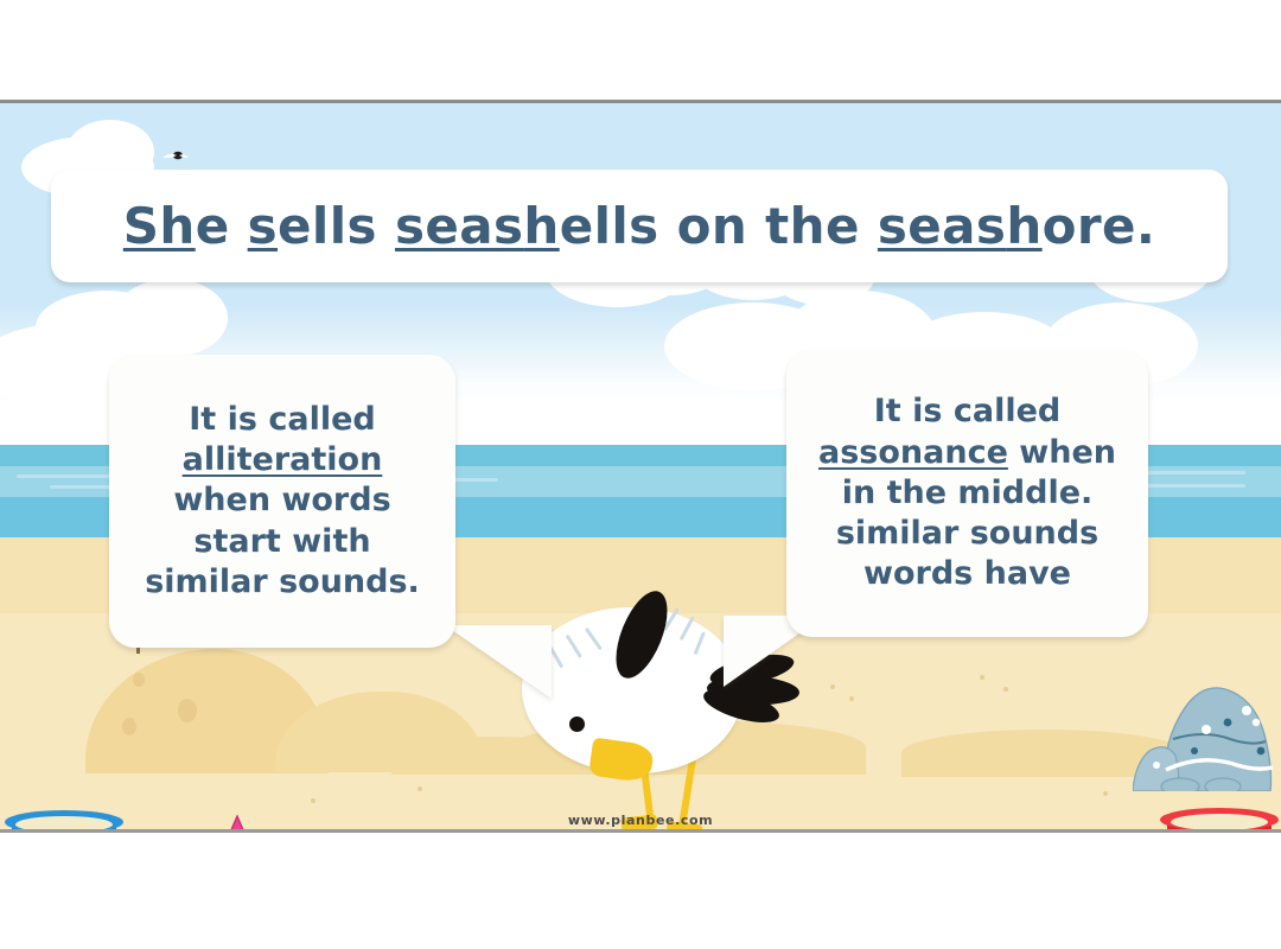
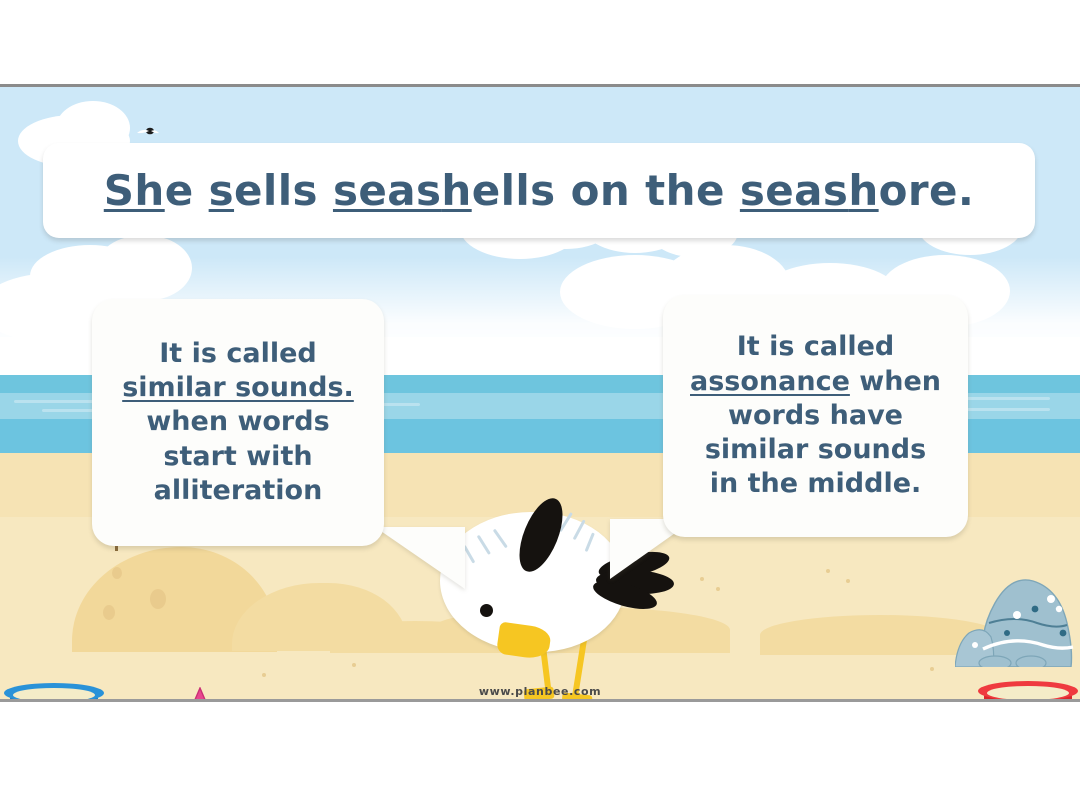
  She sells seashells on the seashore.
  It is called
- alliteration
+ similar sounds.
  when words
  start with
- similar sounds.
+ alliteration
  It is called
  assonance when
- in the middle.
+ words have
  similar sounds
- words have
+ in the middle.
  www.planbee.com
